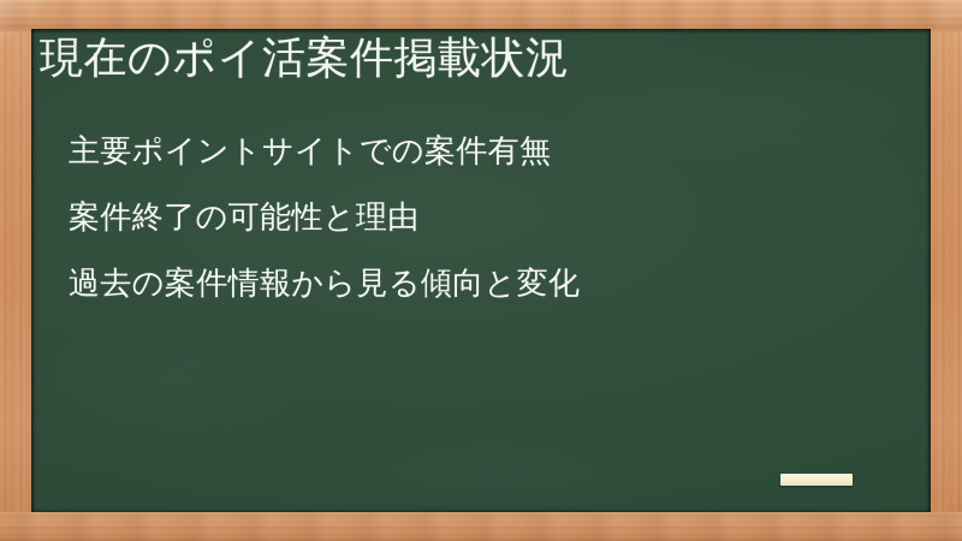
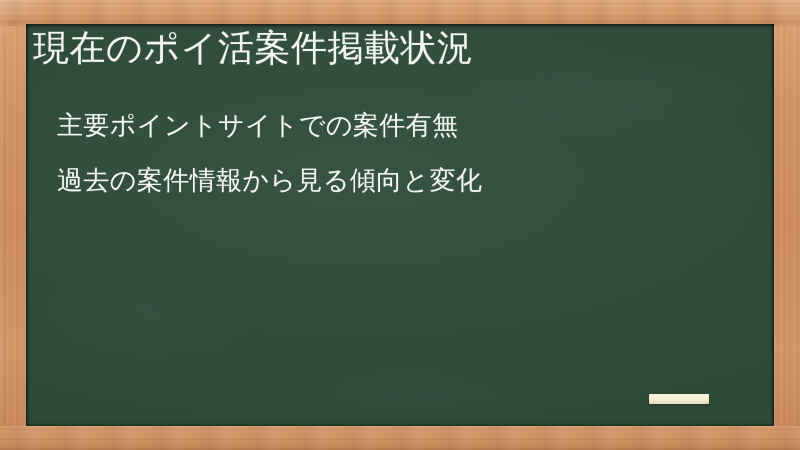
  現在のポイ活案件掲載状況
  主要ポイントサイトでの案件有無
- 案件終了の可能性と理由
  過去の案件情報から見る傾向と変化
